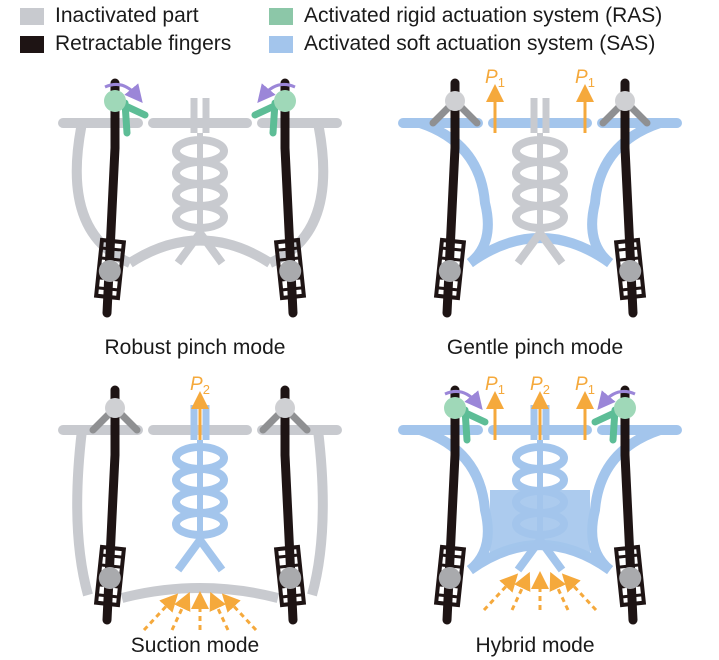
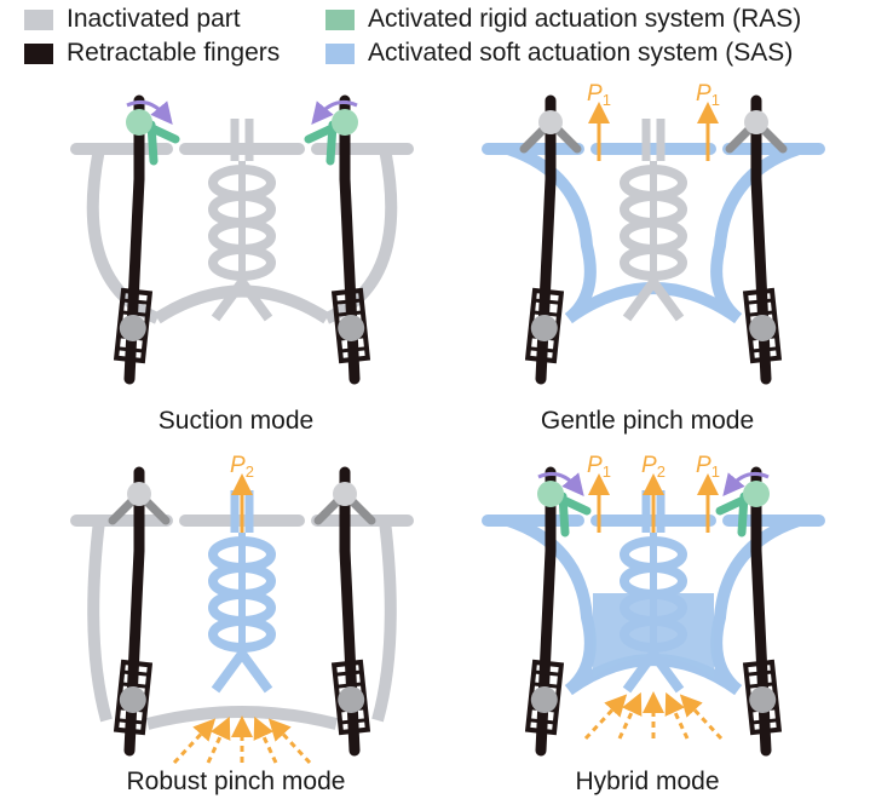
  Inactivated part
  Retractable fingers
  Activated rigid actuation system (RAS)
  Activated soft actuation system (SAS)
- Robust pinch mode
+ Suction mode
  Gentle pinch mode
- Suction mode
+ Robust pinch mode
  Hybrid mode
  P1
  P1
  P2
  P1
  P2
  P1
